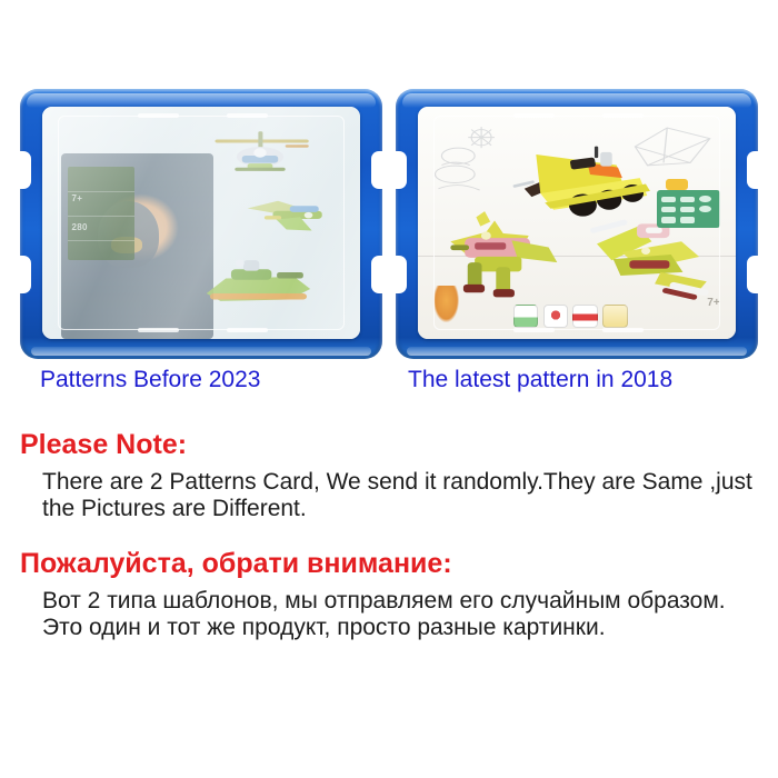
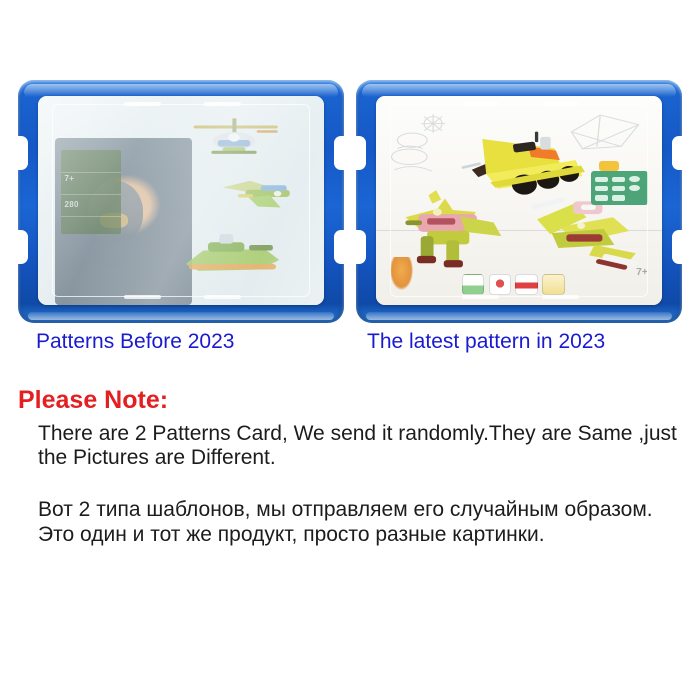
  7+
  Patterns Before 2023
- The latest pattern in 2018
+ The latest pattern in 2023
  Please Note:
  There are 2 Patterns Card, We send it randomly.They are Same ,just the Pictures are Different.
- Пожалуйста, обрати внимание:
  Вот 2 типа шаблонов, мы отправляем его случайным образом. Это один и тот же продукт, просто разные картинки.
